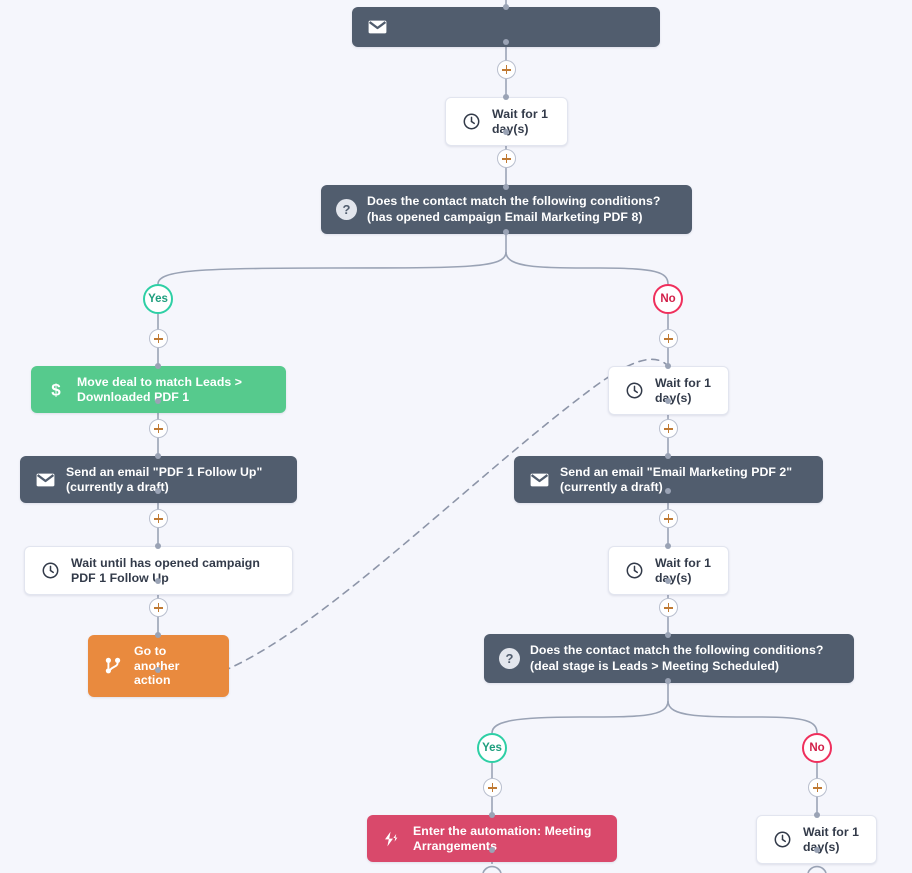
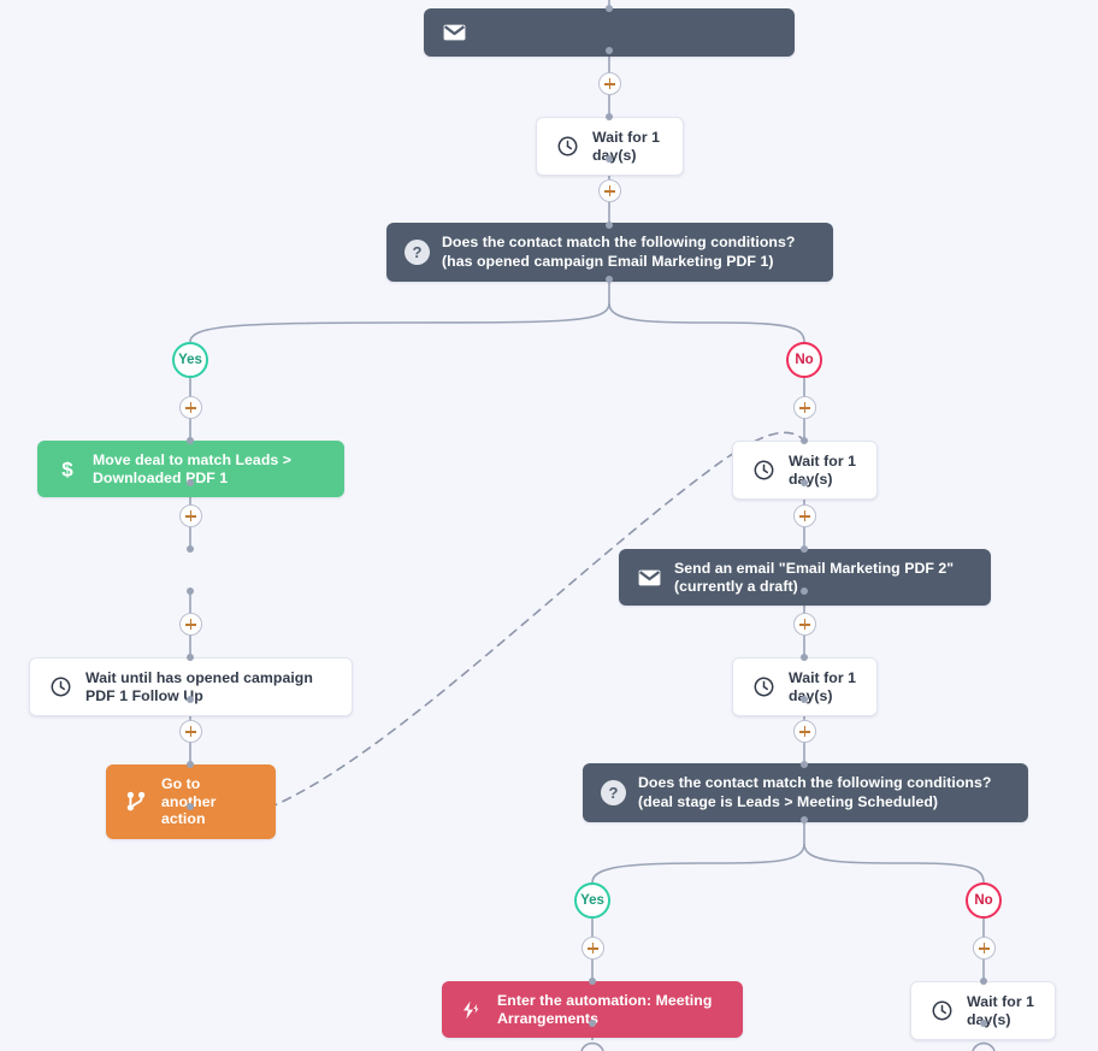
  Wait for 1 day(s)
  ?
- Does the contact match the following conditions? (has opened campaign Email Marketing PDF 8)
+ Does the contact match the following conditions? (has opened campaign Email Marketing PDF 1)
  $
  Move deal to match Leads > Downloaded PDF 1
- Send an email "PDF 1 Follow Up" (currently a draft)
  Wait until has opened campaign PDF 1 Followp
  Go to another action
  Wait for 1 dy(s)
  Send an email "Email Marketing PDF 2" (currently a draft)
  Wait for 1 dy(s)
  ?
  Does the contact match the following conditions? (deal stage is Leads > Meeting Scheduled)
  Enter the automation: Meeting Arrangements
  Wait for 1 day(s)
  Yes
  No
  Yes
  No
